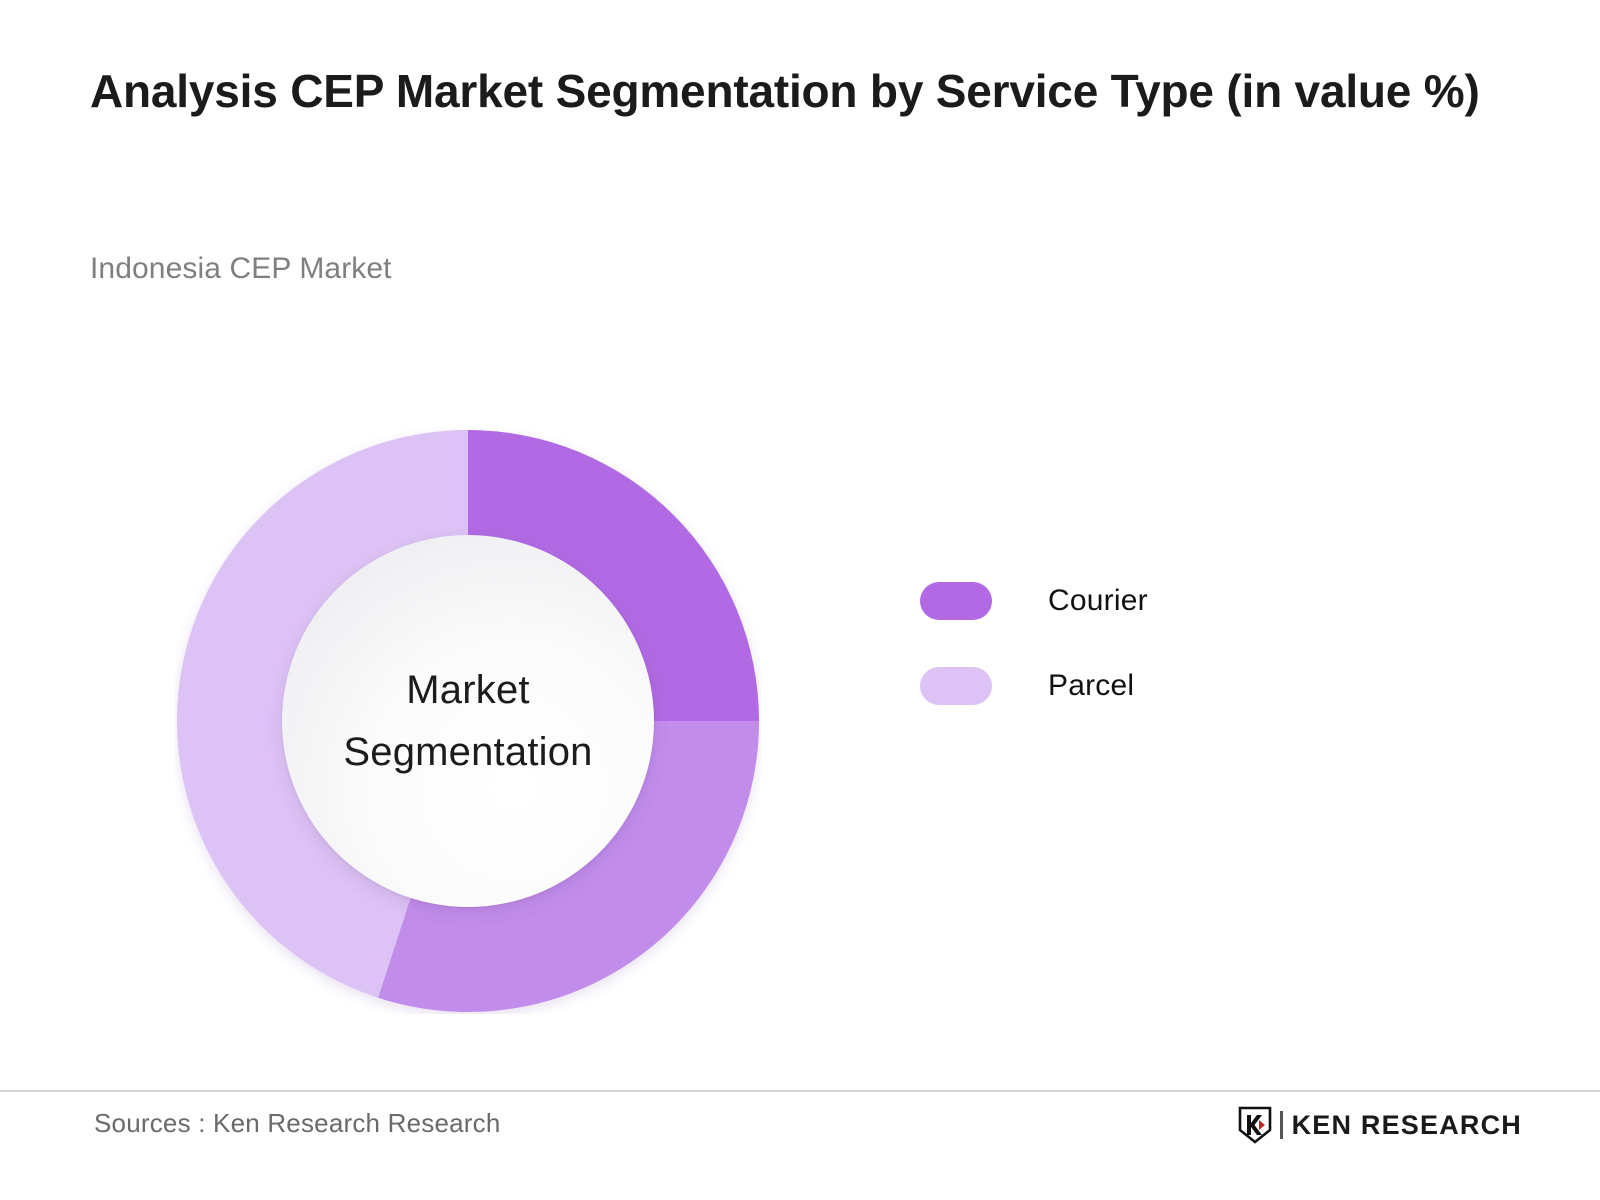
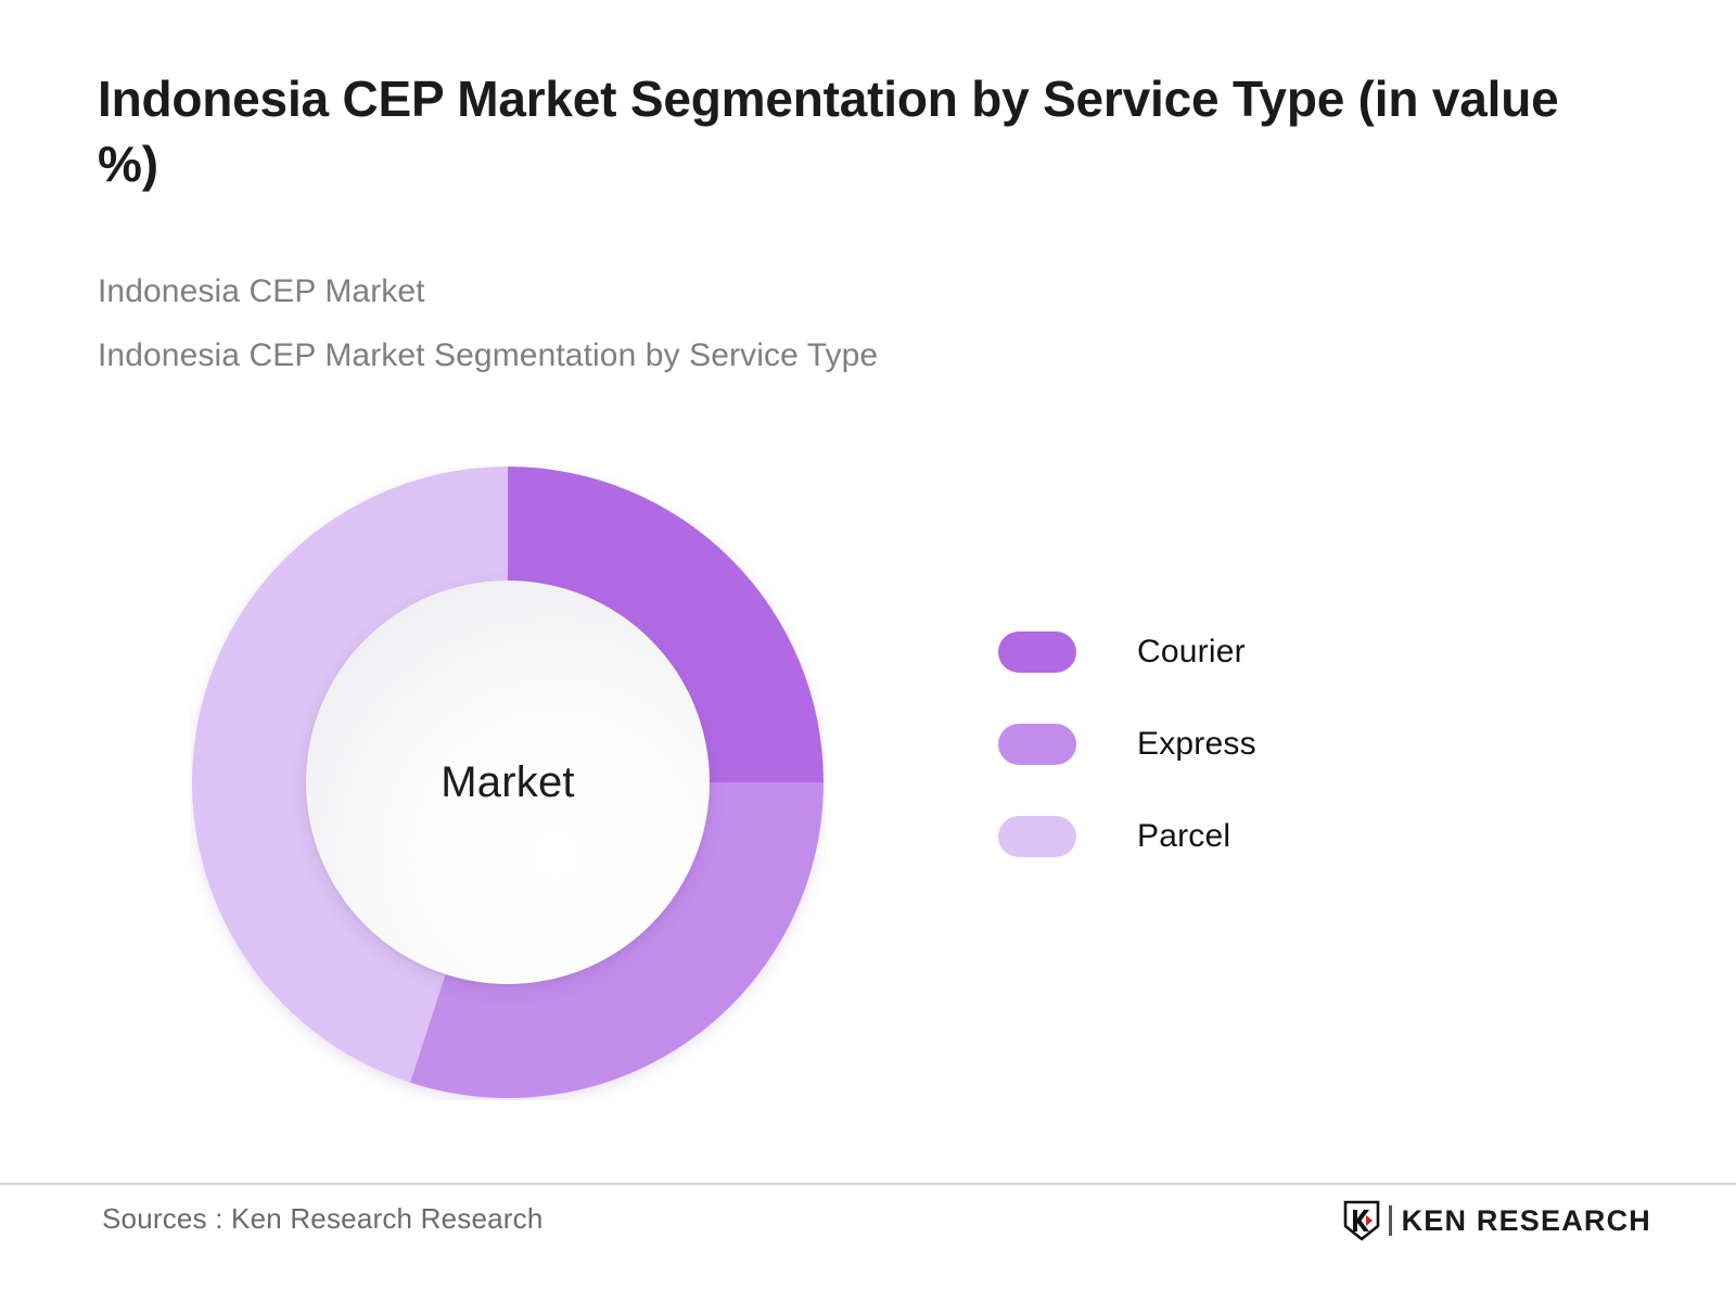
- Analysis CEP Market Segmentation by Service Type (in value %)
+ Indonesia CEP Market Segmentation by Service Type (in value %)
  Indonesia CEP Market
+ Indonesia CEP Market Segmentation by Service Type
  Market
- Segmentation
  Courier
+ Express
  Parcel
  Sources : Ken Research Research
  KEN RESEARCH
